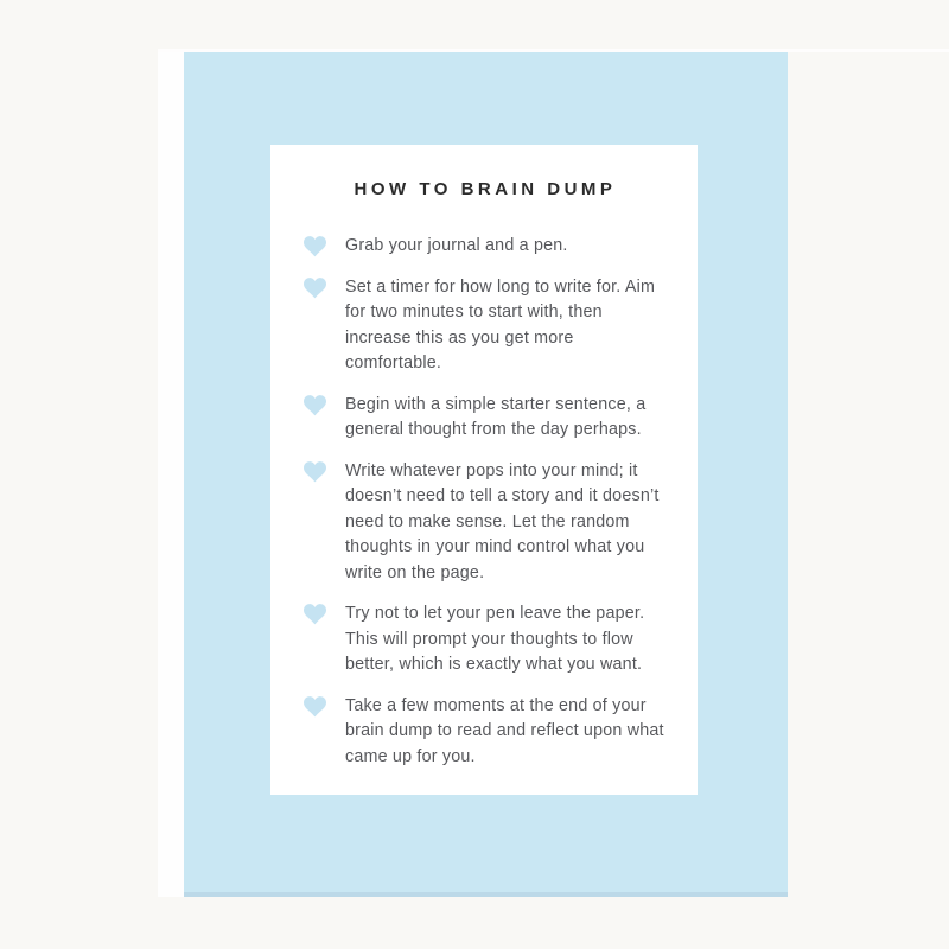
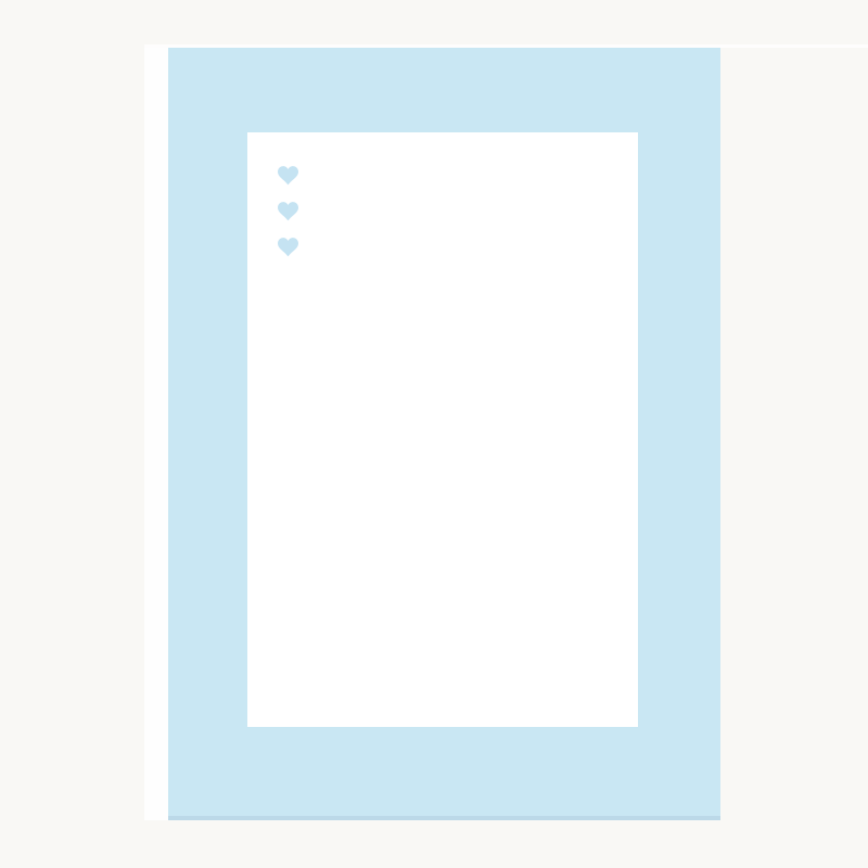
- HOW TO BRAIN DUMP
- Grab your journal and a pen.
- Set a timer for how long to write for. Aim for two minutes to start with, then increase this as you get more comfortable.
- Begin with a simple starter sentence, a general thought from the day perhaps.
- Write whatever pops into your mind; it doesn’t need to tell a story and it doesn’t need to make sense. Let the random thoughts in your mind control what you write on the page.
- Try not to let your pen leave the paper. This will prompt your thoughts to flow better, which is exactly what you want.
- Take a few moments at the end of your brain dump to read and reflect upon what came up for you.
